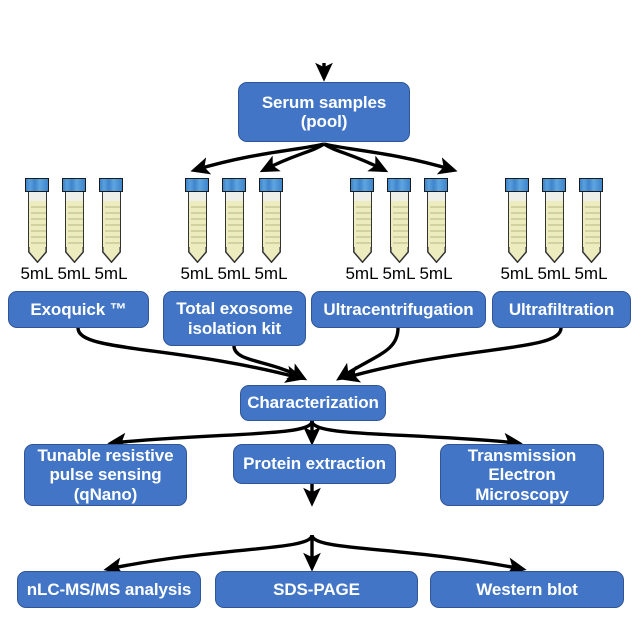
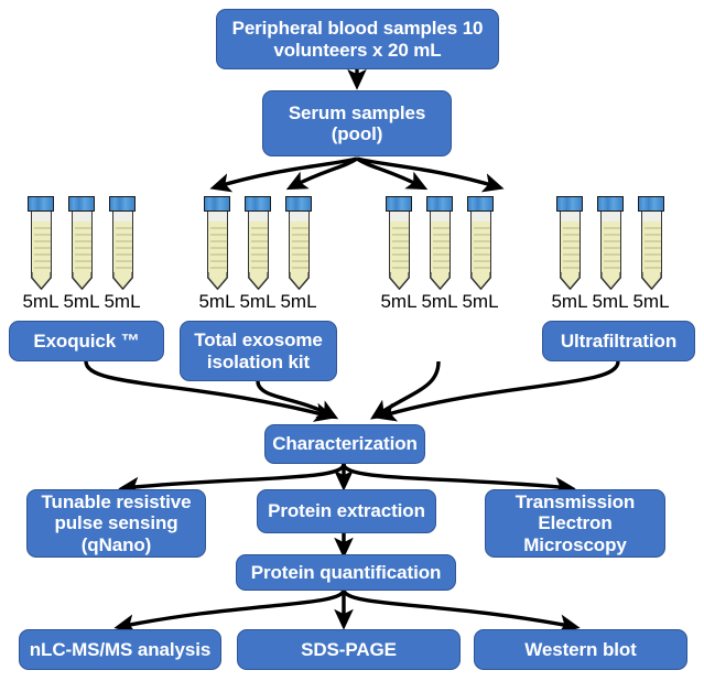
+ Peripheral blood samples 10
+ volunteers x 20 mL
  Serum samples
  (pool)
  5mL
  5mL
  5mL
  5mL
  5mL
  5mL
  5mL
  5mL
  5mL
  5mL
  5mL
  5mL
  Exoquick ™
  Total exosome
  isolation kit
- Ultracentrifugation
  Ultrafiltration
  Characterization
  Tunable resistive
  pulse sensing
  (qNano)
  Protein extraction
  Transmission
  Electron
  Microscopy
+ Protein quantification
  nLC-MS/MS analysis
  SDS-PAGE
  Western blot
